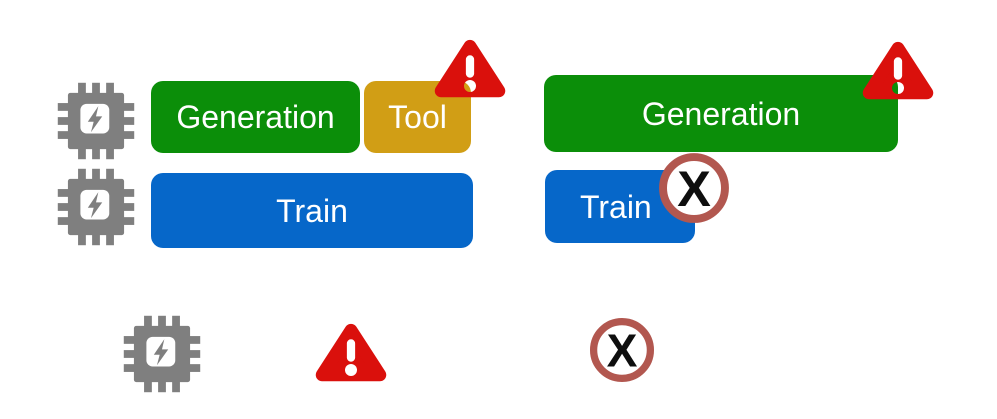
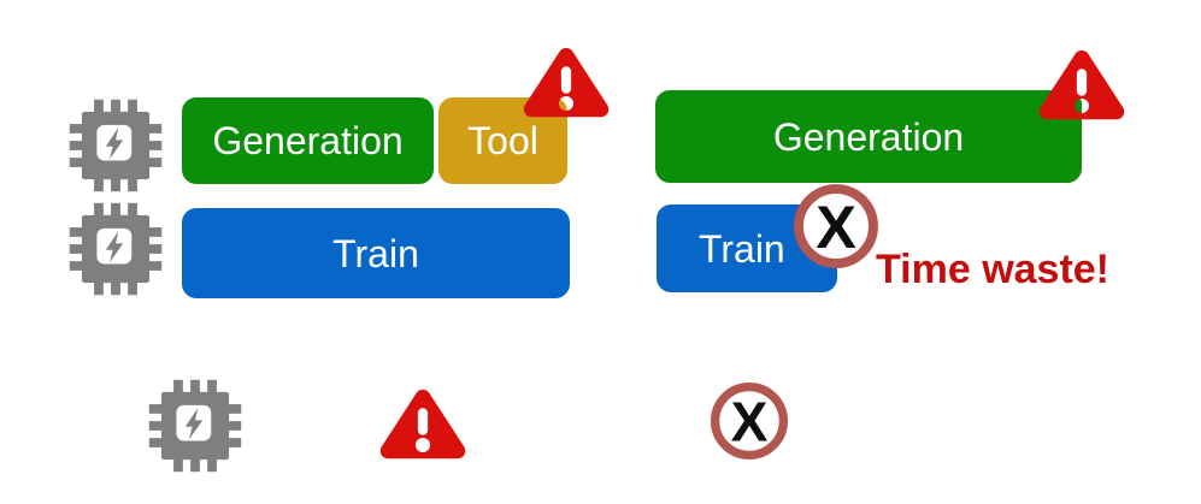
  Generation
  Tool
  Train
  Generation
  Train
  X
+ Time waste!
  X
